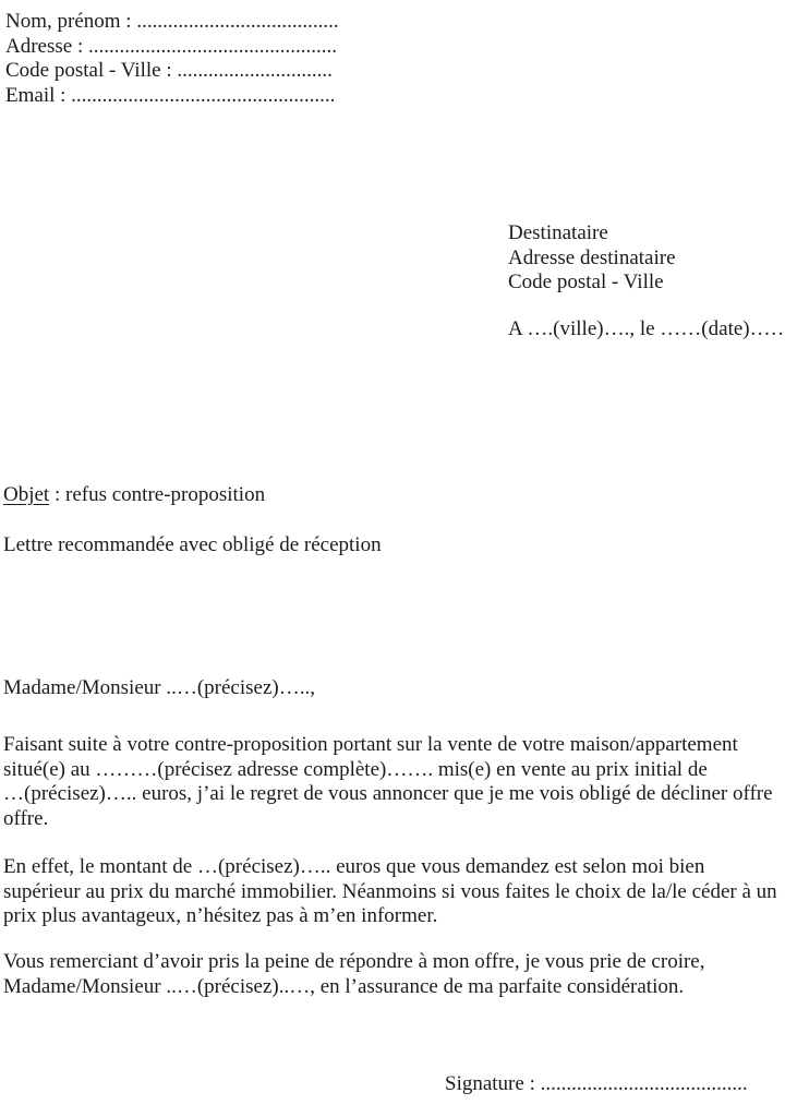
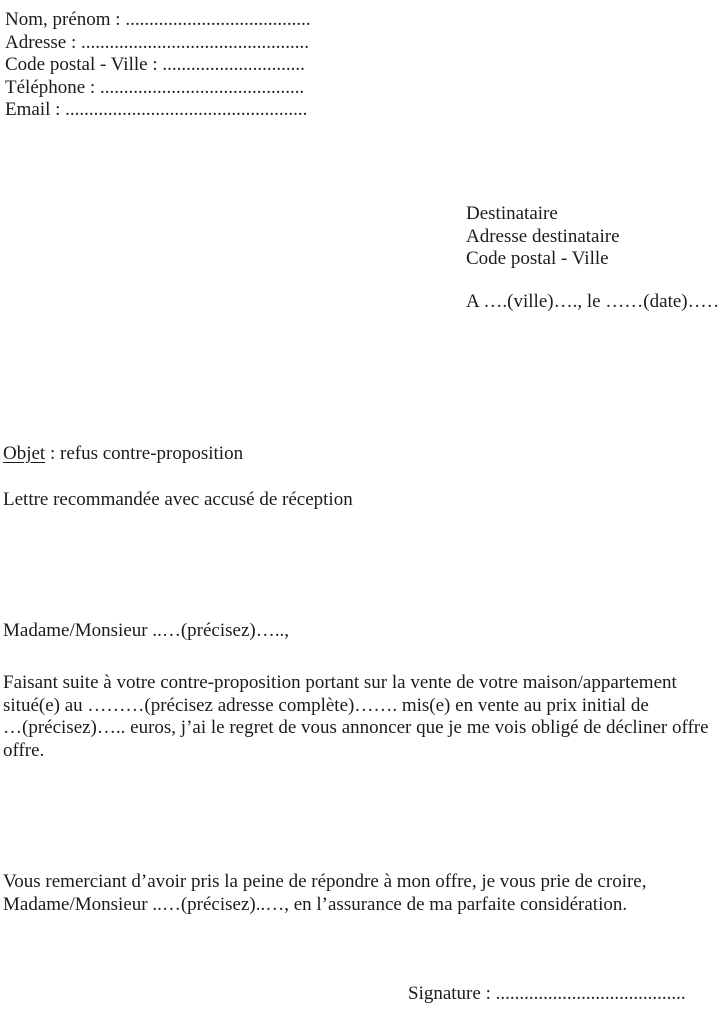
  Nom, prénom : .......................................
  Adresse : ................................................
  Code postal - Ville : ..............................
+ Téléphone : ...........................................
  Email : ...................................................
  Destinataire
  Adresse destinataire
  Code postal - Ville
  A ….(ville)…., le ……(date)……
  Objet : refus contre-proposition
- Lettre recommandée avec obligé de réception
+ Lettre recommandée avec accusé de réception
  Madame/Monsieur ..…(précisez)…..,
  Faisant suite à votre contre-proposition portant sur la vente de votre maison/appartement
  situé(e) au ………(précisez adresse complète)……. mis(e) en vente au prix initial de
  …(précisez)….. euros, j’ai le regret de vous annoncer que je me vois obligé de décliner offre
  offre.
- En effet, le montant de …(précisez)….. euros que vous demandez est selon moi bien
- supérieur au prix du marché immobilier. Néanmoins si vous faites le choix de la/le céder à un
- prix plus avantageux, n’hésitez pas à m’en informer.
  Vous remerciant d’avoir pris la peine de répondre à mon offre, je vous prie de croire,
  Madame/Monsieur ..…(précisez)..…, en l’assurance de ma parfaite considération.
  Signature : ........................................
